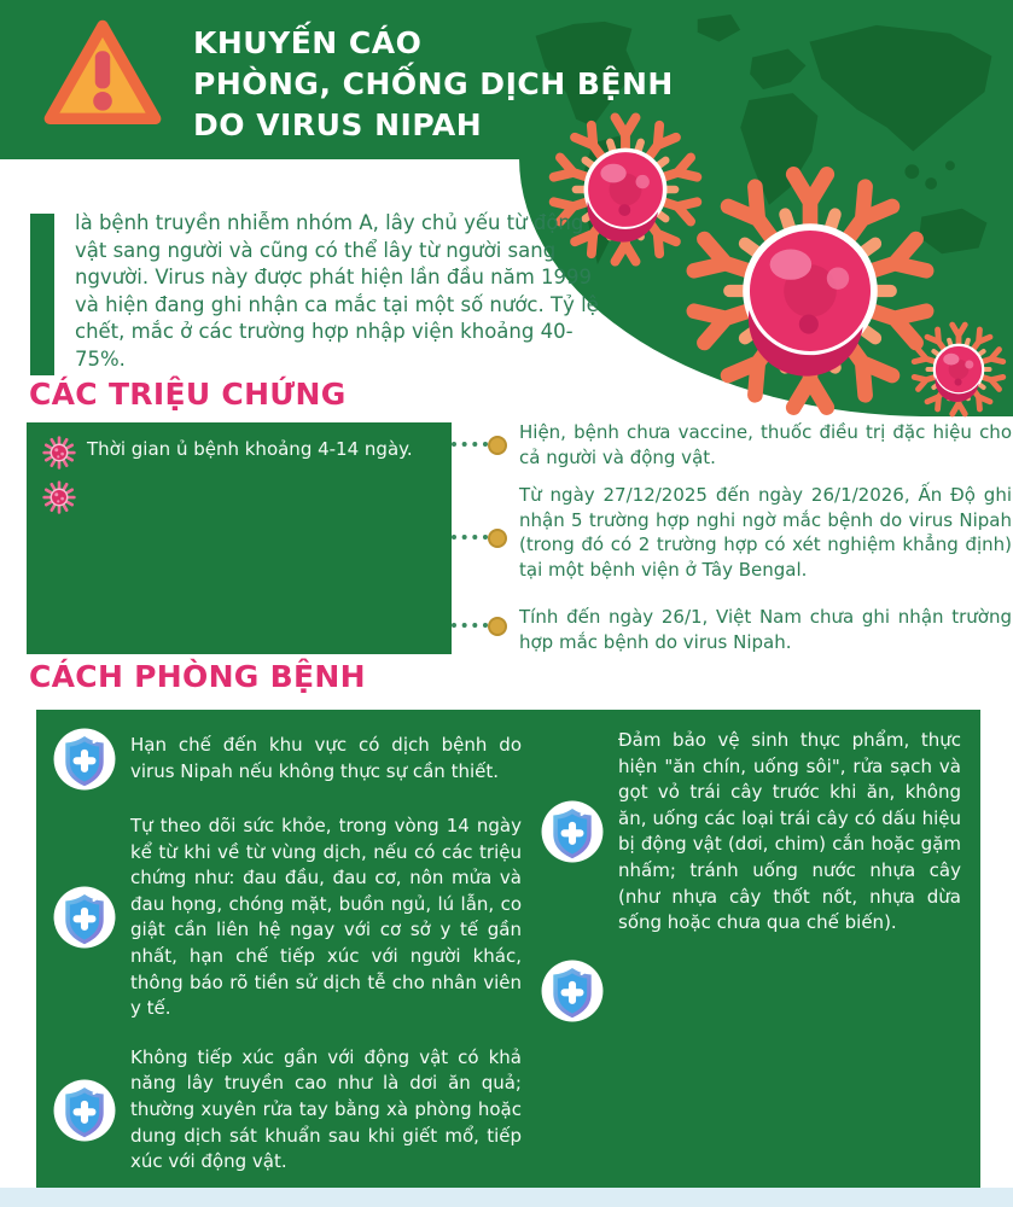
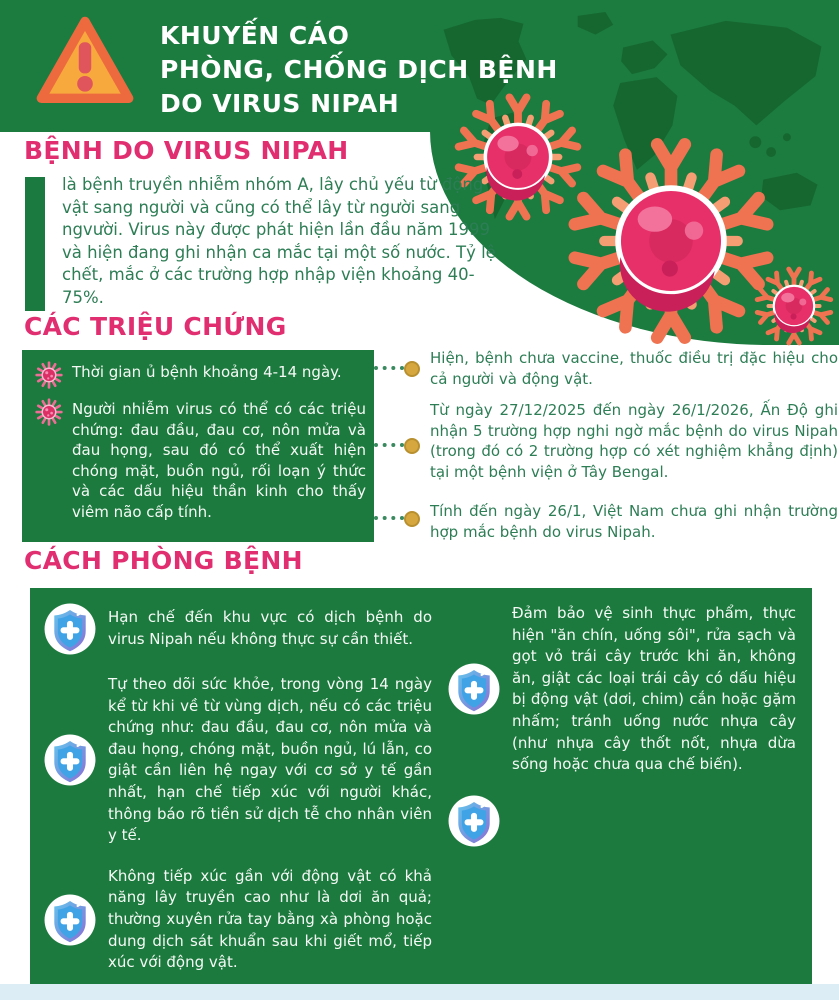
  KHUYẾN CÁO
  PHÒNG, CHỐNG DỊCH BỆNH
  DO VIRUS NIPAH
+ BỆNH DO VIRUS NIPAH
  là bệnh truyền nhiễm nhóm A, lây chủ yếu từ động vật sang người và cũng có thể lây từ người sang ngvười. Virus này được phát hiện lần đầu năm 1999 và hiện đang ghi nhận ca mắc tại một số nước. Tỷ lệ chết, mắc ở các trường hợp nhập viện khoảng 40-75%.
  CÁC TRIỆU CHỨNG
  Thời gian ủ bệnh khoảng 4-14 ngày.
+ Người nhiễm virus có thể có các triệu chứng: đau đầu, đau cơ, nôn mửa và đau họng, sau đó có thể xuất hiện chóng mặt, buồn ngủ, rối loạn ý thức và các dấu hiệu thần kinh cho thấy viêm não cấp tính.
  Hiện, bệnh chưa vaccine, thuốc điều trị đặc hiệu cho cả người và động vật.
  Từ ngày 27/12/2025 đến ngày 26/1/2026, Ấn Độ ghi nhận 5 trường hợp nghi ngờ mắc bệnh do virus Nipah (trong đó có 2 trường hợp có xét nghiệm khẳng định) tại một bệnh viện ở Tây Bengal.
  Tính đến ngày 26/1, Việt Nam chưa ghi nhận trường hợp mắc bệnh do virus Nipah.
  CÁCH PHÒNG BỆNH
  Hạn chế đến khu vực có dịch bệnh do virus Nipah nếu không thực sự cần thiết.
  Tự theo dõi sức khỏe, trong vòng 14 ngày kể từ khi về từ vùng dịch, nếu có các triệu chứng như: đau đầu, đau cơ, nôn mửa và đau họng, chóng mặt, buồn ngủ, lú lẫn, co giật cần liên hệ ngay với cơ sở y tế gần nhất, hạn chế tiếp xúc với người khác, thông báo rõ tiền sử dịch tễ cho nhân viên y tế.
  Không tiếp xúc gần với động vật có khả năng lây truyền cao như là dơi ăn quả; thường xuyên rửa tay bằng xà phòng hoặc dung dịch sát khuẩn sau khi giết mổ, tiếp xúc với động vật.
- Đảm bảo vệ sinh thực phẩm, thực hiện "ăn chín, uống sôi", rửa sạch và gọt vỏ trái cây trước khi ăn, không ăn, uống các loại trái cây có dấu hiệu bị động vật (dơi, chim) cắn hoặc gặm nhấm; tránh uống nước nhựa cây (như nhựa cây thốt nốt, nhựa dừa sống hoặc chưa qua chế biến).
+ Đảm bảo vệ sinh thực phẩm, thực hiện "ăn chín, uống sôi", rửa sạch và gọt vỏ trái cây trước khi ăn, không ăn, giật các loại trái cây có dấu hiệu bị động vật (dơi, chim) cắn hoặc gặm nhấm; tránh uống nước nhựa cây (như nhựa cây thốt nốt, nhựa dừa sống hoặc chưa qua chế biến).
